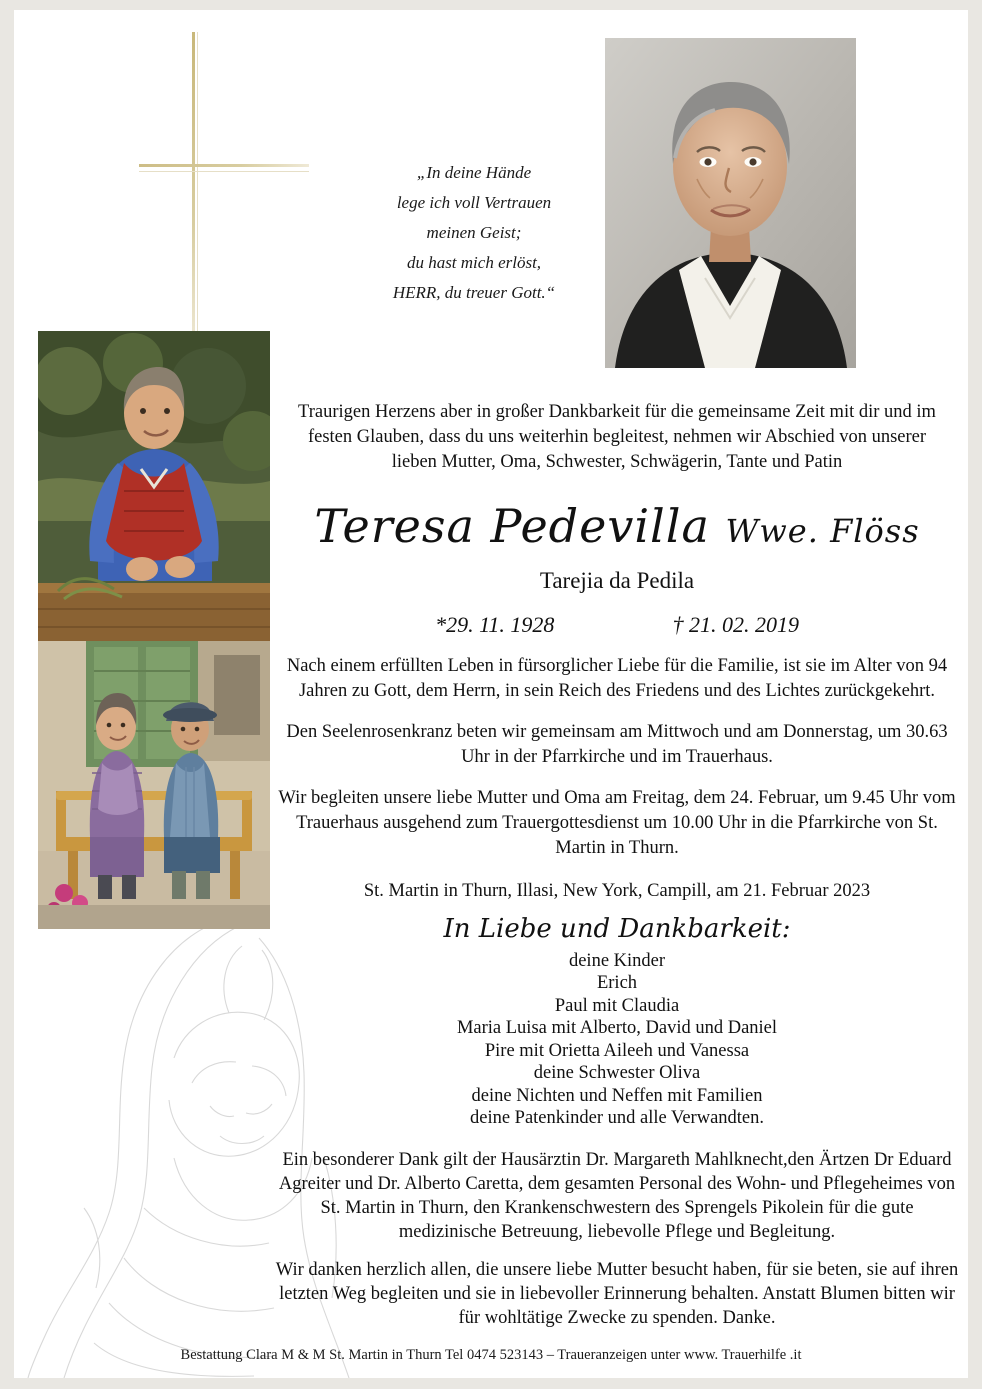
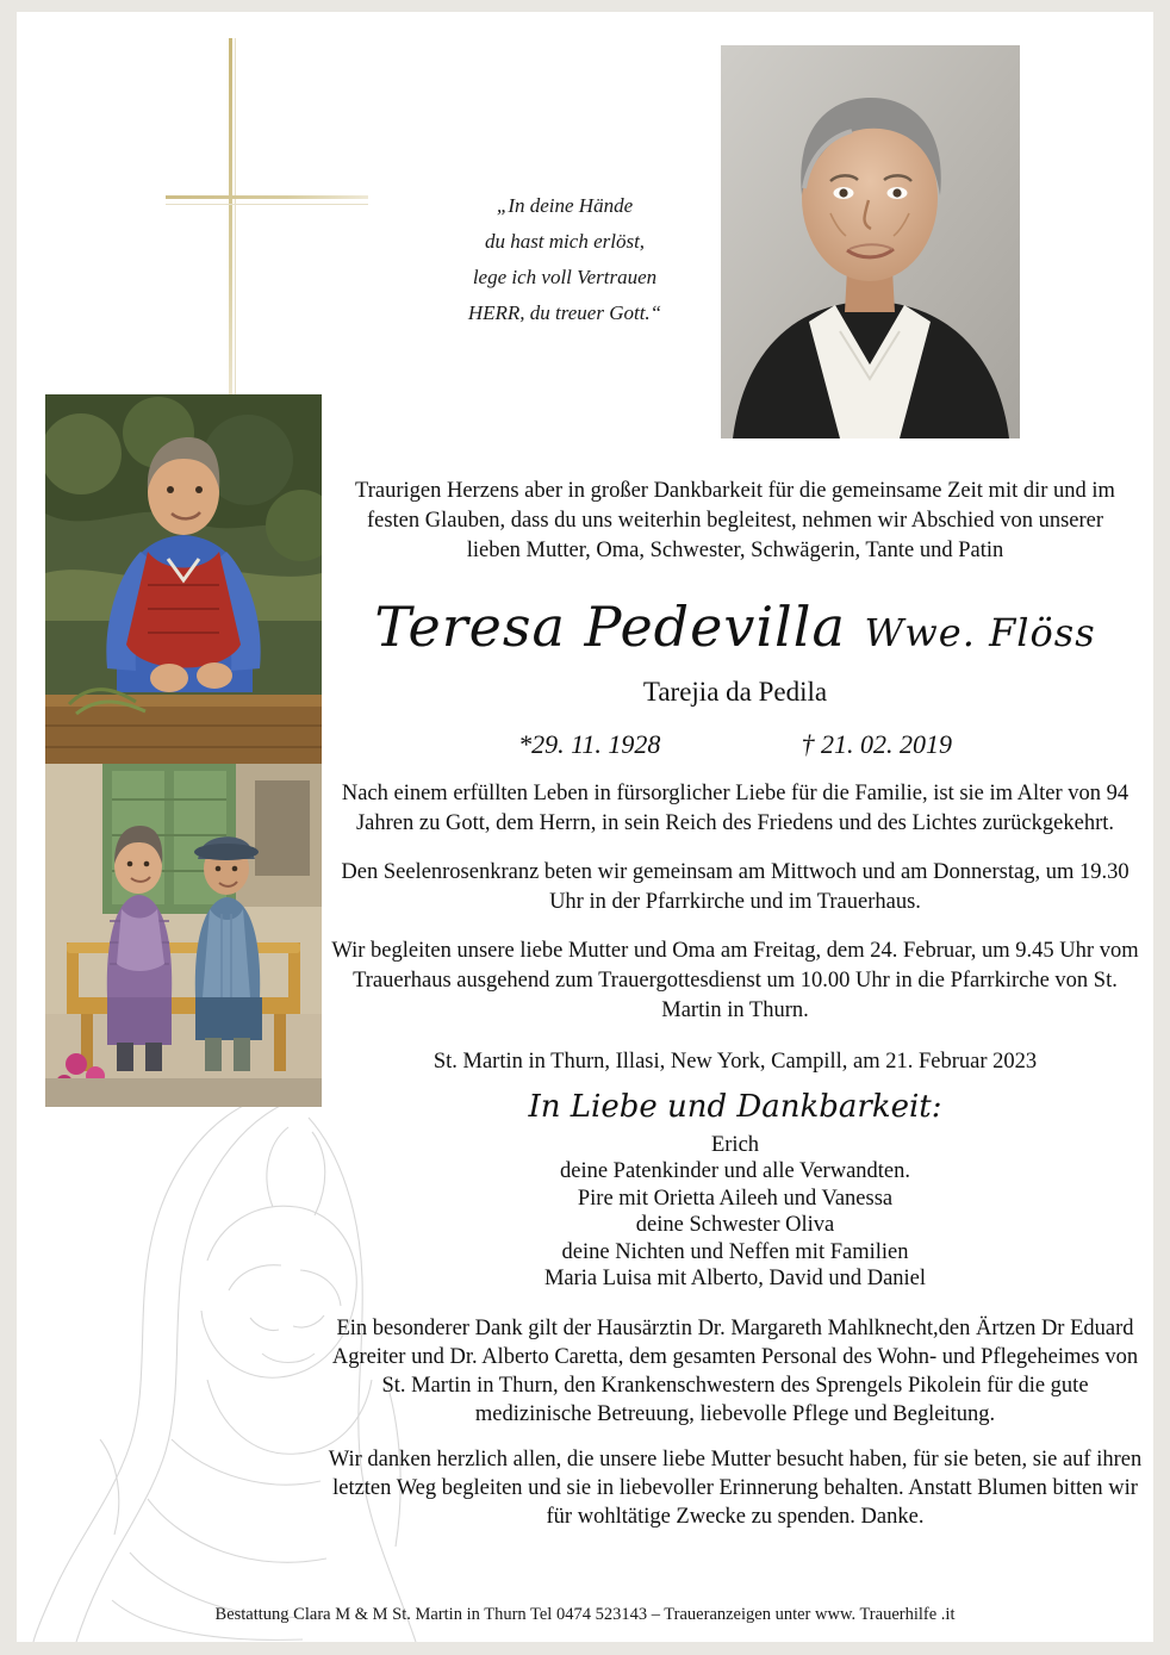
  „In deine Hände
- lege ich voll Vertrauen
+ du hast mich erlöst,
- meinen Geist;
- du hast mich erlöst,
+ lege ich voll Vertrauen
  HERR, du treuer Gott.“
  Traurigen Herzens aber in großer Dankbarkeit für die gemeinsame Zeit mit dir und im festen Glauben, dass du uns weiterhin begleitest, nehmen wir Abschied von unserer lieben Mutter, Oma, Schwester, Schwägerin, Tante und Patin
  Teresa Pedevilla Wwe. Flöss
  Tarejia da Pedila
  *29. 11. 1928
  † 21. 02. 2019
  Nach einem erfüllten Leben in fürsorglicher Liebe für die Familie, ist sie im Alter von 94 Jahren zu Gott, dem Herrn, in sein Reich des Friedens und des Lichtes zurückgekehrt.
- Den Seelenrosenkranz beten wir gemeinsam am Mittwoch und am Donnerstag, um 30.63 Uhr in der Pfarrkirche und im Trauerhaus.
+ Den Seelenrosenkranz beten wir gemeinsam am Mittwoch und am Donnerstag, um 19.30 Uhr in der Pfarrkirche und im Trauerhaus.
  Wir begleiten unsere liebe Mutter und Oma am Freitag, dem 24. Februar, um 9.45 Uhr vom Trauerhaus ausgehend zum Trauergottesdienst um 10.00 Uhr in die Pfarrkirche von St. Martin in Thurn.
  St. Martin in Thurn, Illasi, New York, Campill, am 21. Februar 2023
  In Liebe und Dankbarkeit:
- deine Kinder
  Erich
- Paul mit Claudia
- Maria Luisa mit Alberto, David und Daniel
+ deine Patenkinder und alle Verwandten.
  Pire mit Orietta Aileeh und Vanessa
  deine Schwester Oliva
  deine Nichten und Neffen mit Familien
- deine Patenkinder und alle Verwandten.
+ Maria Luisa mit Alberto, David und Daniel
  Ein besonderer Dank gilt der Hausärztin Dr. Margareth Mahlknecht,den Ärtzen Dr Eduard Agreiter und Dr. Alberto Caretta, dem gesamten Personal des Wohn- und Pflegeheimes von St. Martin in Thurn, den Krankenschwestern des Sprengels Pikolein für die gute medizinische Betreuung, liebevolle Pflege und Begleitung.
  Wir danken herzlich allen, die unsere liebe Mutter besucht haben, für sie beten, sie auf ihren letzten Weg begleiten und sie in liebevoller Erinnerung behalten. Anstatt Blumen bitten wir für wohltätige Zwecke zu spenden. Danke.
  Bestattung Clara M & M St. Martin in Thurn Tel 0474 523143 – Traueranzeigen unter www. Trauerhilfe .it
